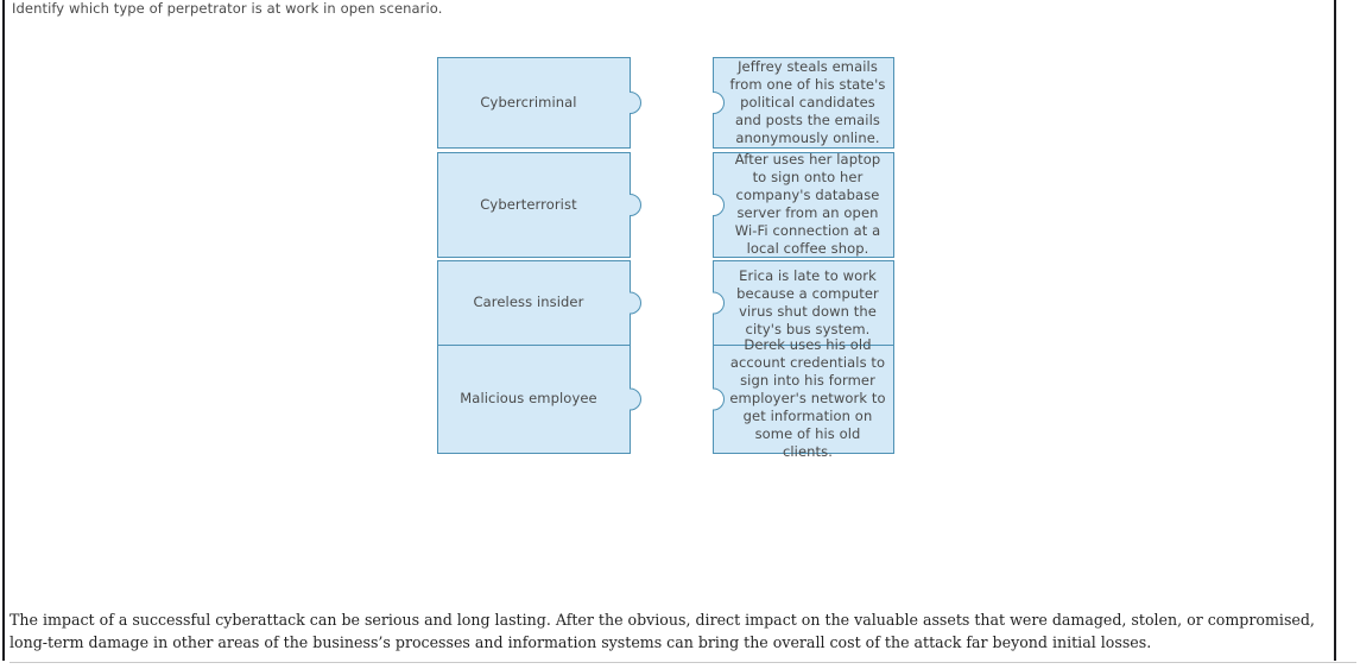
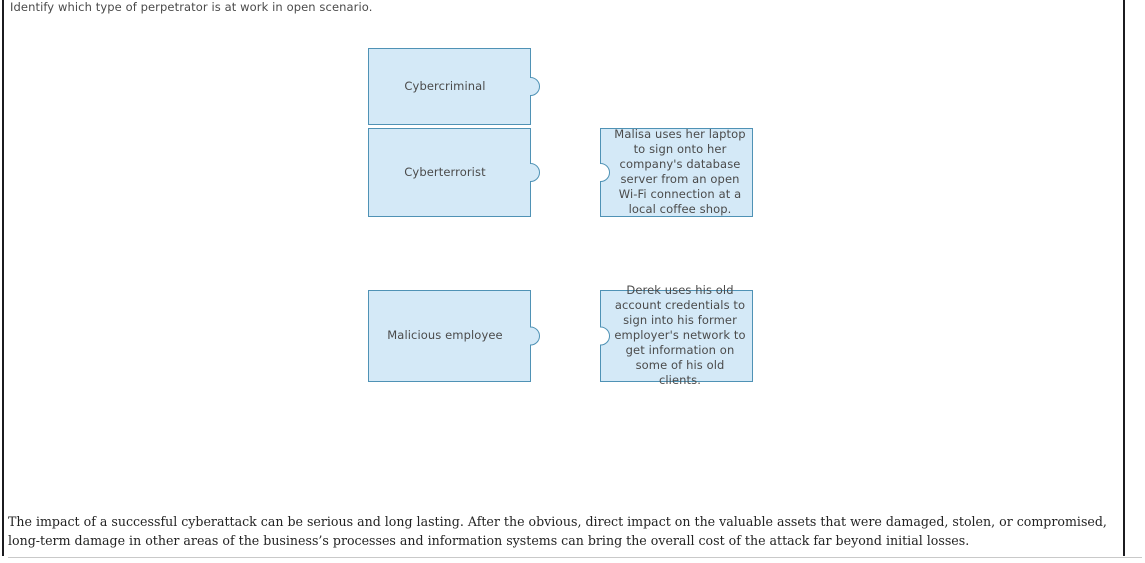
  Identify which type of perpetrator is at work in open scenario.
  Cybercriminal
- Jeffrey steals emails from one of his state's political candidates and posts the emails anonymously online.
  Cyberterrorist
- After uses her laptop to sign onto her company's database server from an open Wi-Fi connection at a local coffee shop.
+ Malisa uses her laptop to sign onto her company's database server from an open Wi-Fi connection at a local coffee shop.
- Careless insider
- Erica is late to work because a computer virus shut down the city's bus system.
  Malicious employee
  Derek uses his old account credentials to sign into his former employer's network to get information on some of his old clients.
  The impact of a successful cyberattack can be serious and long lasting. After the obvious, direct impact on the valuable assets that were damaged, stolen, or compromised, long-term damage in other areas of the business’s processes and information systems can bring the overall cost of the attack far beyond initial losses.
